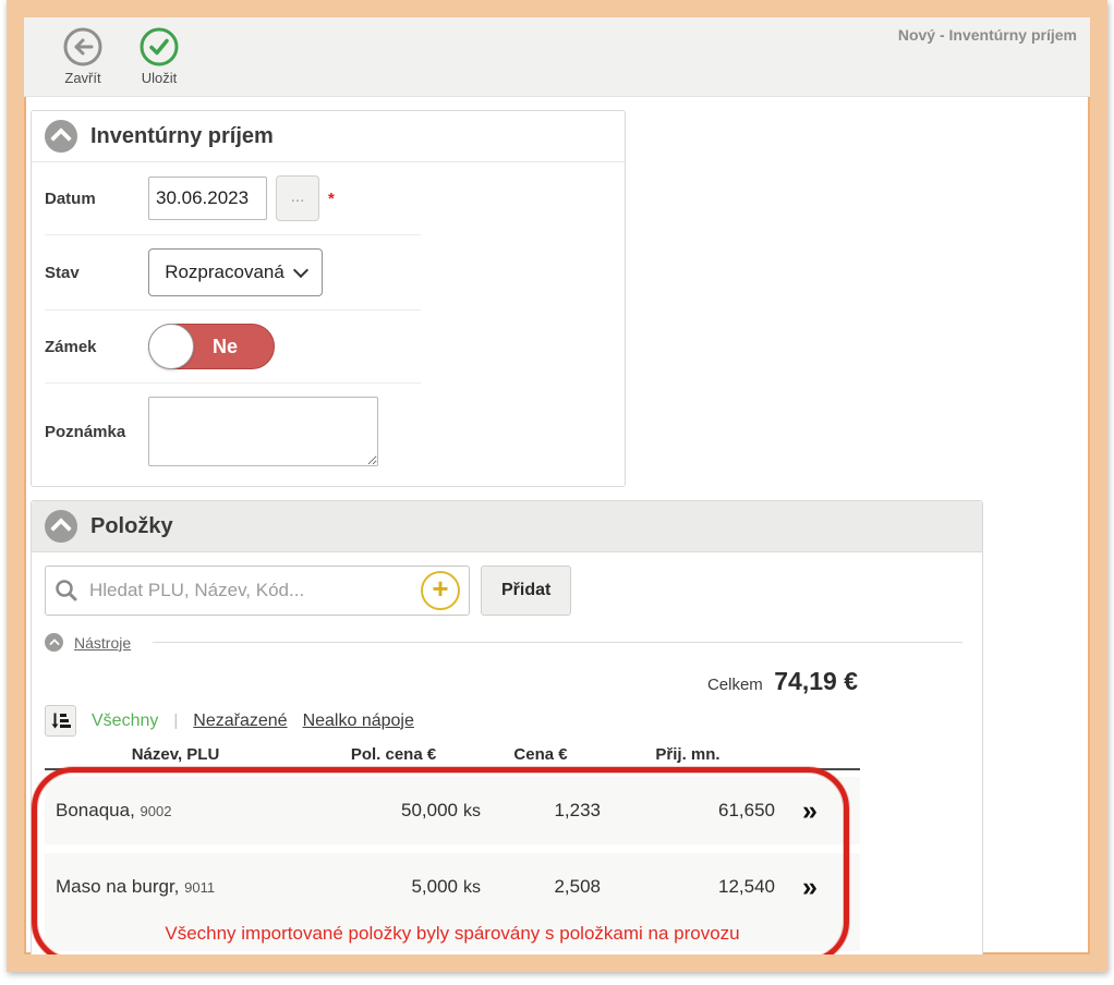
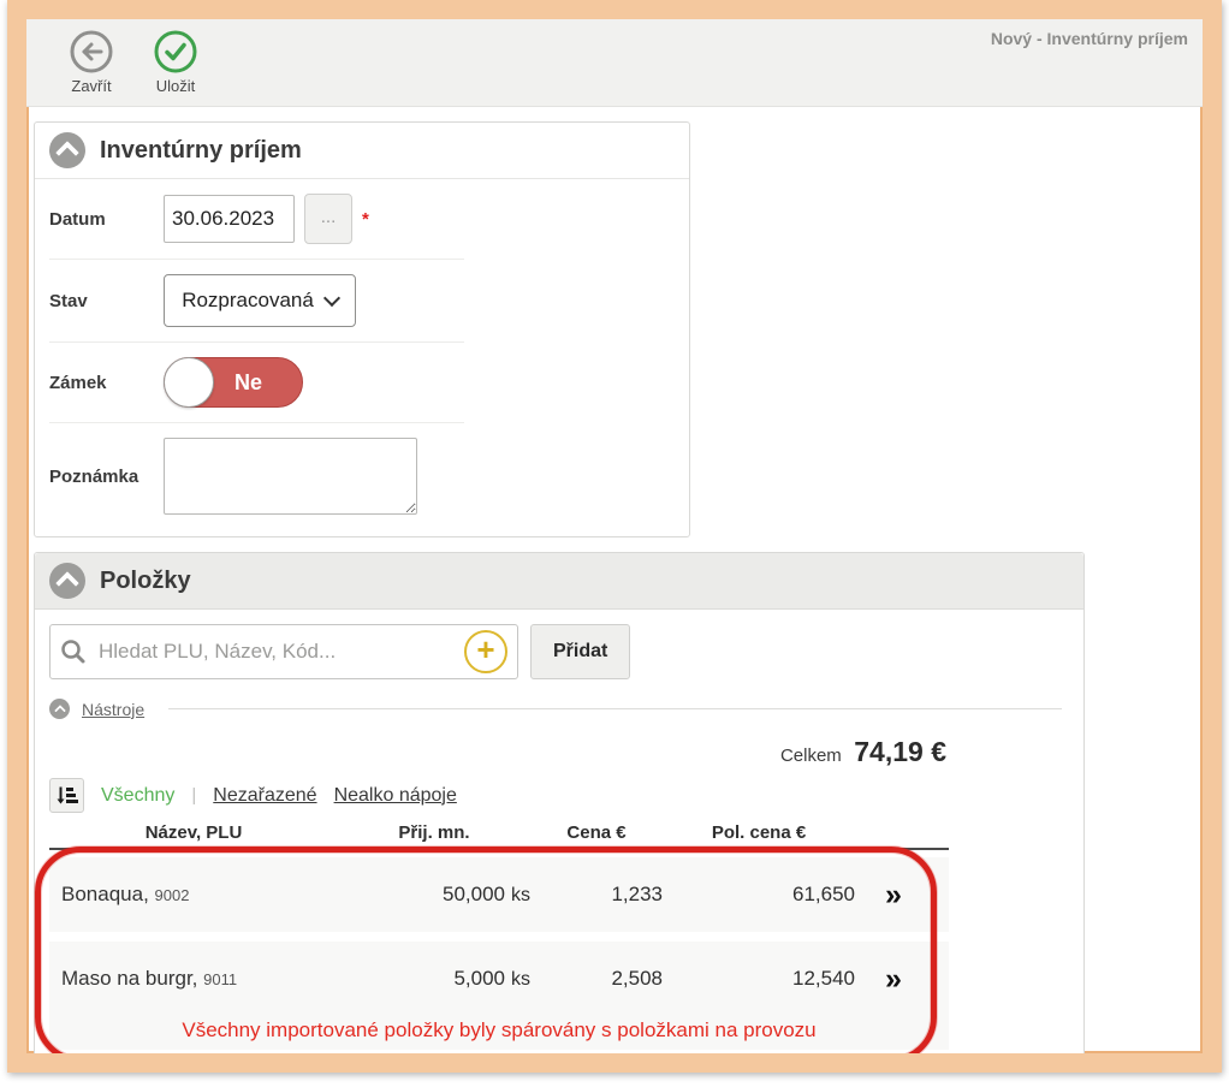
  Zavřít
  Uložit
  Nový - Inventúrny príjem
  Inventúrny príjem
  Datum
  30.06.2023
  ...
  *
  Stav
  Rozpracovaná
  Zámek
  Ne
  Poznámka
  Položky
  Hledat PLU, Název, Kód...
  +
  Přidat
  Nástroje
  Celkem 74,19 €
  Všechny
  |
  Nezařazené
  Nealko nápoje
  Název, PLU
- Pol. cena €
+ Přij. mn.
  Cena €
- Přij. mn.
+ Pol. cena €
  Bonaqua, 9002
  50,000
  ks
  1,233
  61,650
  »
  Maso na burgr, 9011
  5,000
  ks
  2,508
  12,540
  »
  Všechny importované položky byly spárovány s položkami na provozu
